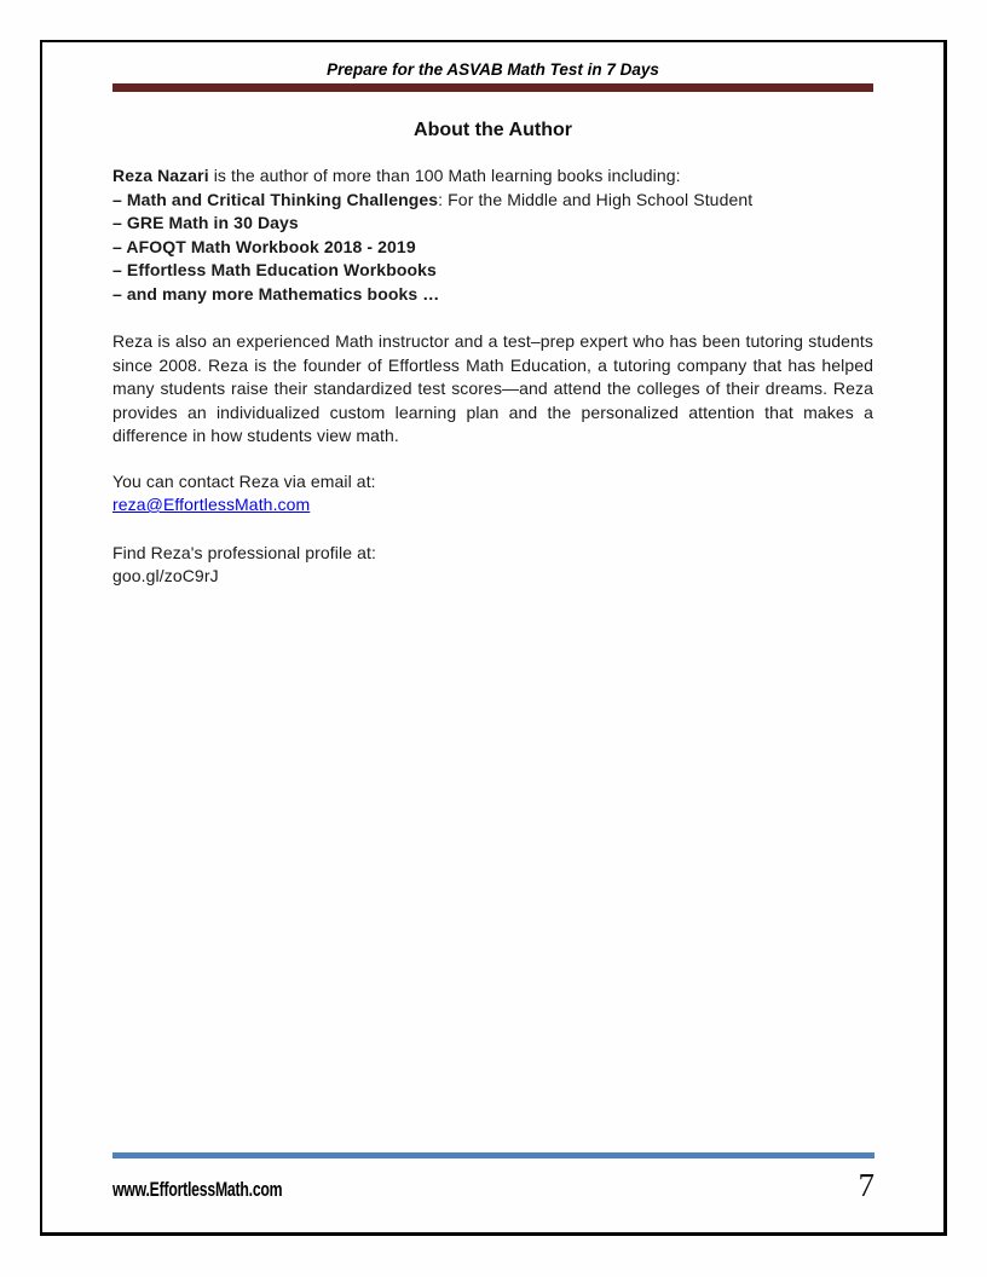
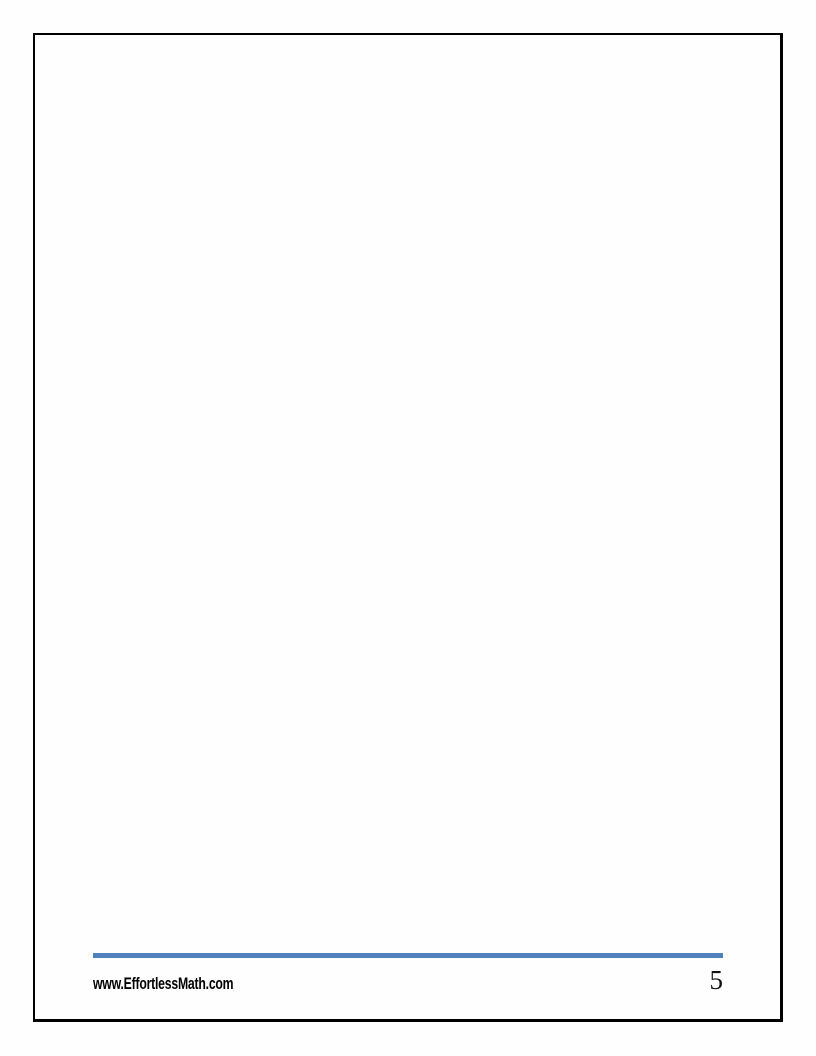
- Prepare for the ASVAB Math Test in 7 Days
- About the Author
- Reza Nazari is the author of more than 100 Math learning books including:
- – Math and Critical Thinking Challenges: For the Middle and High School Student
- – GRE Math in 30 Days
- – AFOQT Math Workbook 2018 - 2019
- – Effortless Math Education Workbooks
- – and many more Mathematics books …
- Reza is also an experienced Math instructor and a test–prep expert who has been tutoring students since 2008. Reza is the founder of Effortless Math Education, a tutoring company that has helped many students raise their standardized test scores—and attend the colleges of their dreams. Reza provides an individualized custom learning plan and the personalized attention that makes a difference in how students view math.
- You can contact Reza via email at:
- reza@EffortlessMath.com
- Find Reza's professional profile at:
- goo.gl/zoC9rJ
  www.EffortlessMath.com
- 7
+ 5
